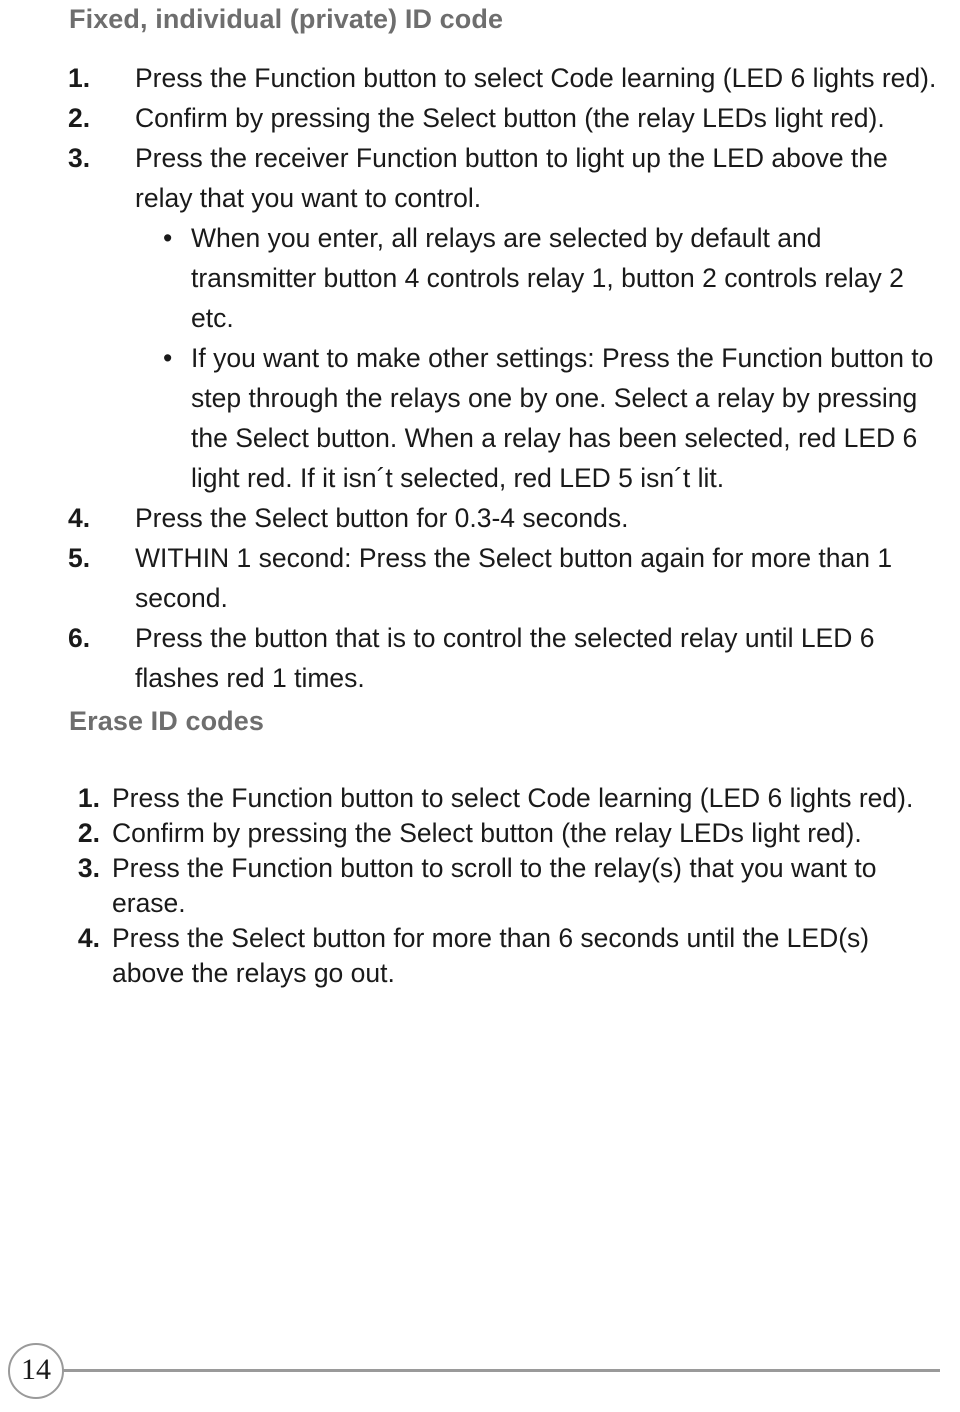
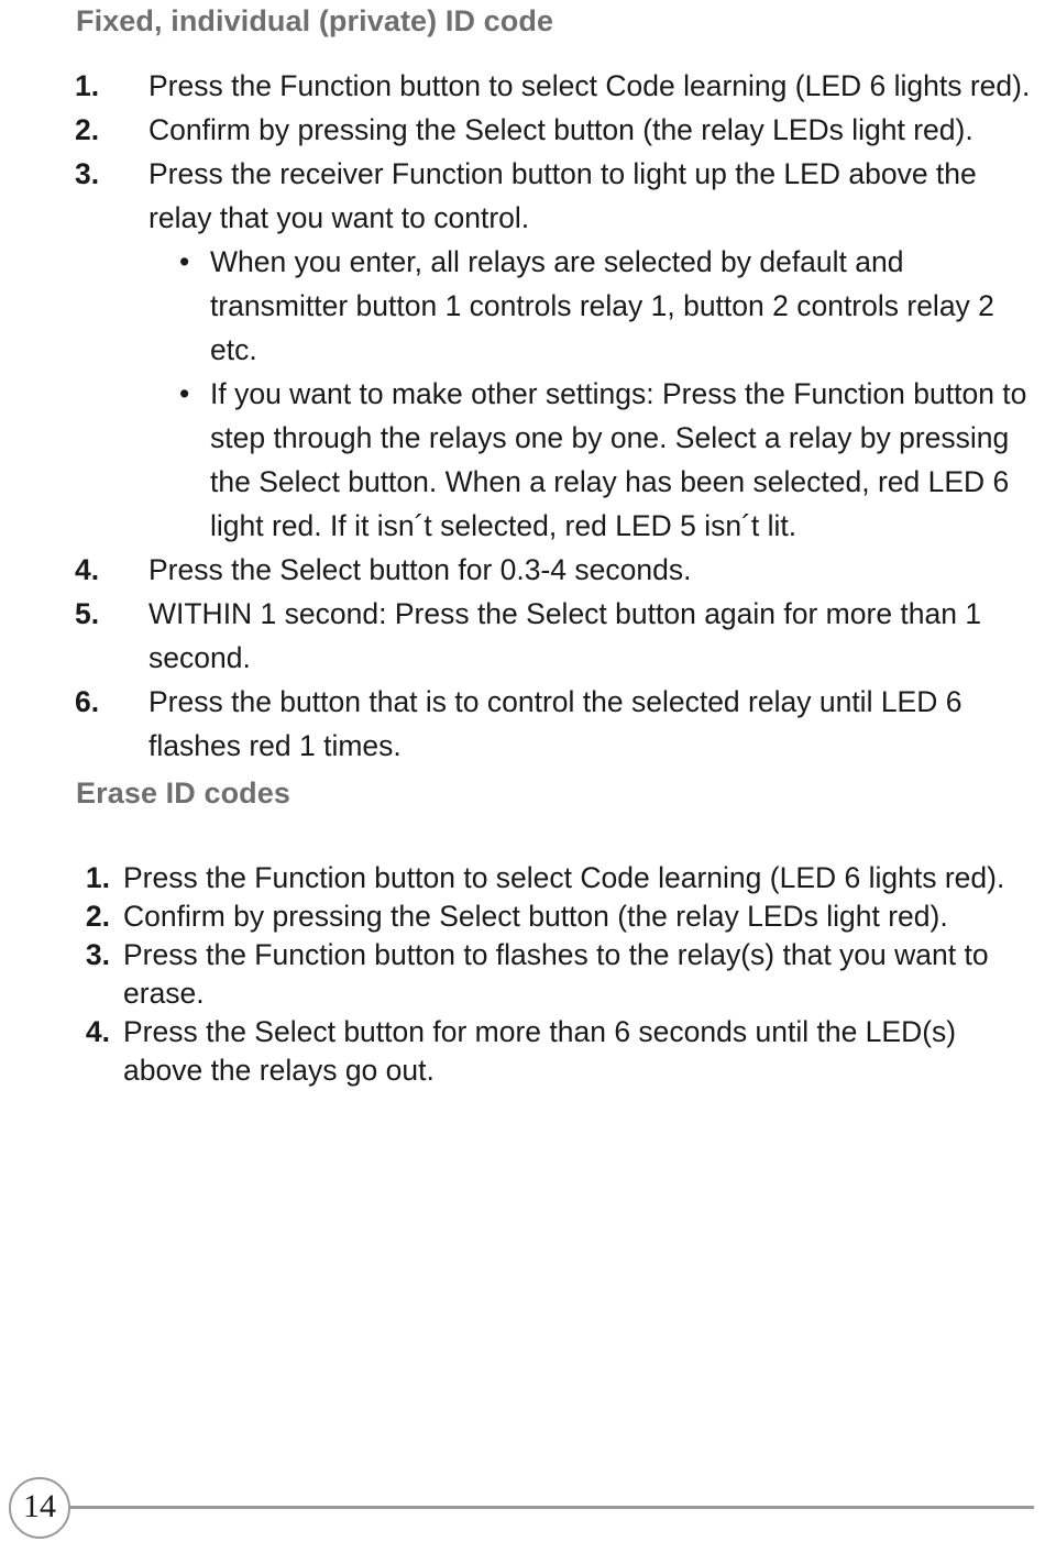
  Fixed, individual (private) ID code
  1.
  Press the Function button to select Code learning (LED 6 lights red).
  2.
  Confirm by pressing the Select button (the relay LEDs light red).
  3.
  Press the receiver Function button to light up the LED above the relay that you want to control.
  •
- When you enter, all relays are selected by default and transmitter button 4 controls relay 1, button 2 controls relay 2 etc.
+ When you enter, all relays are selected by default and transmitter button 1 controls relay 1, button 2 controls relay 2 etc.
  •
  If you want to make other settings: Press the Function button to step through the relays one by one. Select a relay by pressing the Select button. When a relay has been selected, red LED 6 light red. If it isn´t selected, red LED 5 isn´t lit.
  4.
  Press the Select button for 0.3-4 seconds.
  5.
  WITHIN 1 second: Press the Select button again for more than 1 second.
  6.
  Press the button that is to control the selected relay until LED 6 flashes red 1 times.
  Erase ID codes
  1.
  Press the Function button to select Code learning (LED 6 lights red).
  2.
  Confirm by pressing the Select button (the relay LEDs light red).
  3.
- Press the Function button to scroll to the relay(s) that you want to erase.
+ Press the Function button to flashes to the relay(s) that you want to erase.
  4.
  Press the Select button for more than 6 seconds until the LED(s) above the relays go out.
  14
